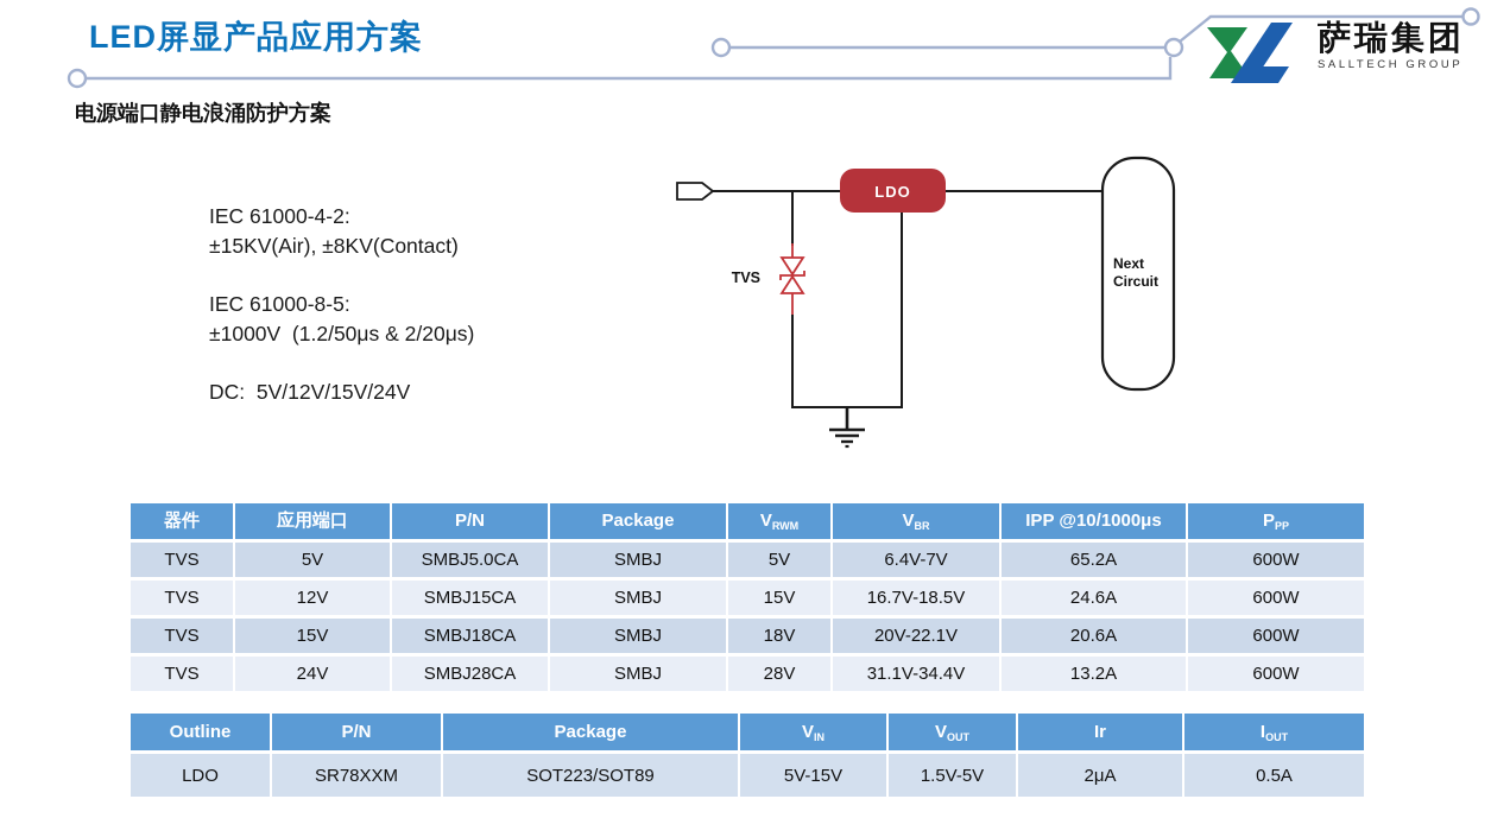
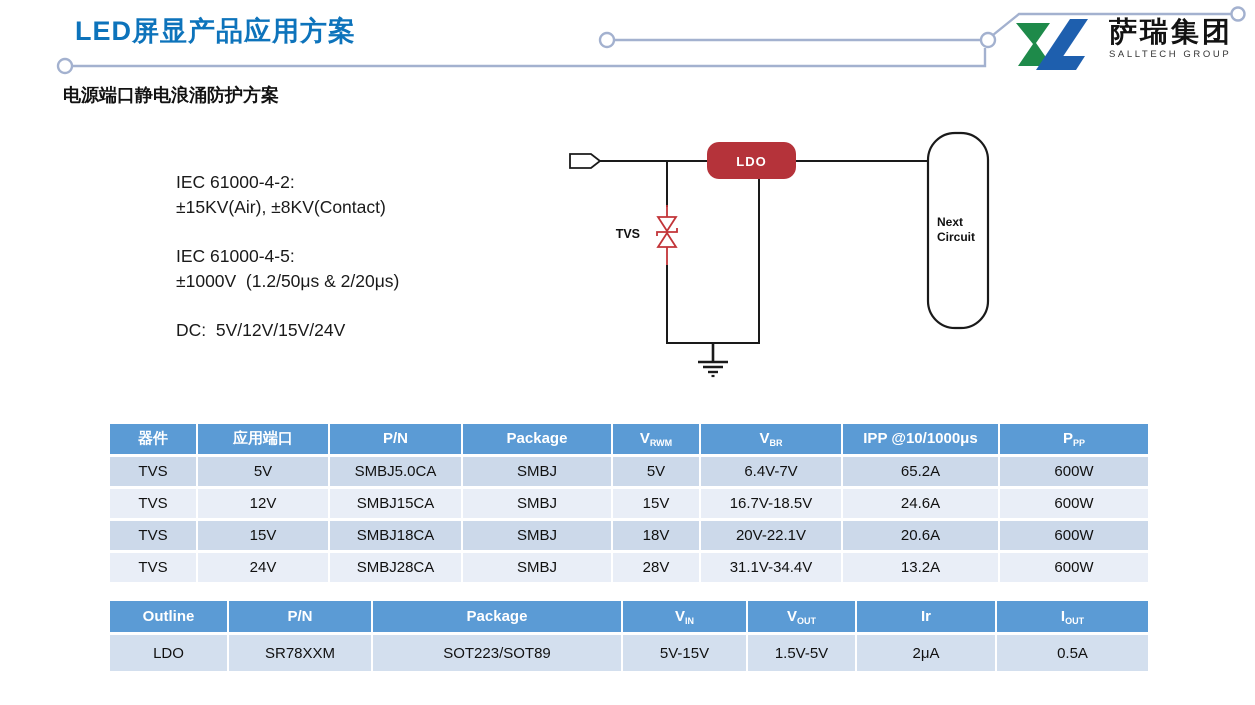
  LED屏显产品应用方案
  萨瑞集团
  SALLTECH GROUP
  电源端口静电浪涌防护方案
  IEC 61000-4-2:
  ±15KV(Air), ±8KV(Contact)
- IEC 61000-8-5:
+ IEC 61000-4-5:
  ±1000V (1.2/50μs & 2/20μs)
  DC: 5V/12V/15V/24V
  TVS
  LDO
  Next
  Circuit
  器件	应用端口	P/N	Package	VRWM	VBR	IPP @10/1000μs	PPP
  TVS	5V	SMBJ5.0CA	SMBJ	5V	6.4V-7V	65.2A	600W
  TVS	12V	SMBJ15CA	SMBJ	15V	16.7V-18.5V	24.6A	600W
  TVS	15V	SMBJ18CA	SMBJ	18V	20V-22.1V	20.6A	600W
  TVS	24V	SMBJ28CA	SMBJ	28V	31.1V-34.4V	13.2A	600W
  Outline	P/N	Package	VIN	VOUT	Ir	IOUT
  LDO	SR78XXM	SOT223/SOT89	5V-15V	1.5V-5V	2μA	0.5A
